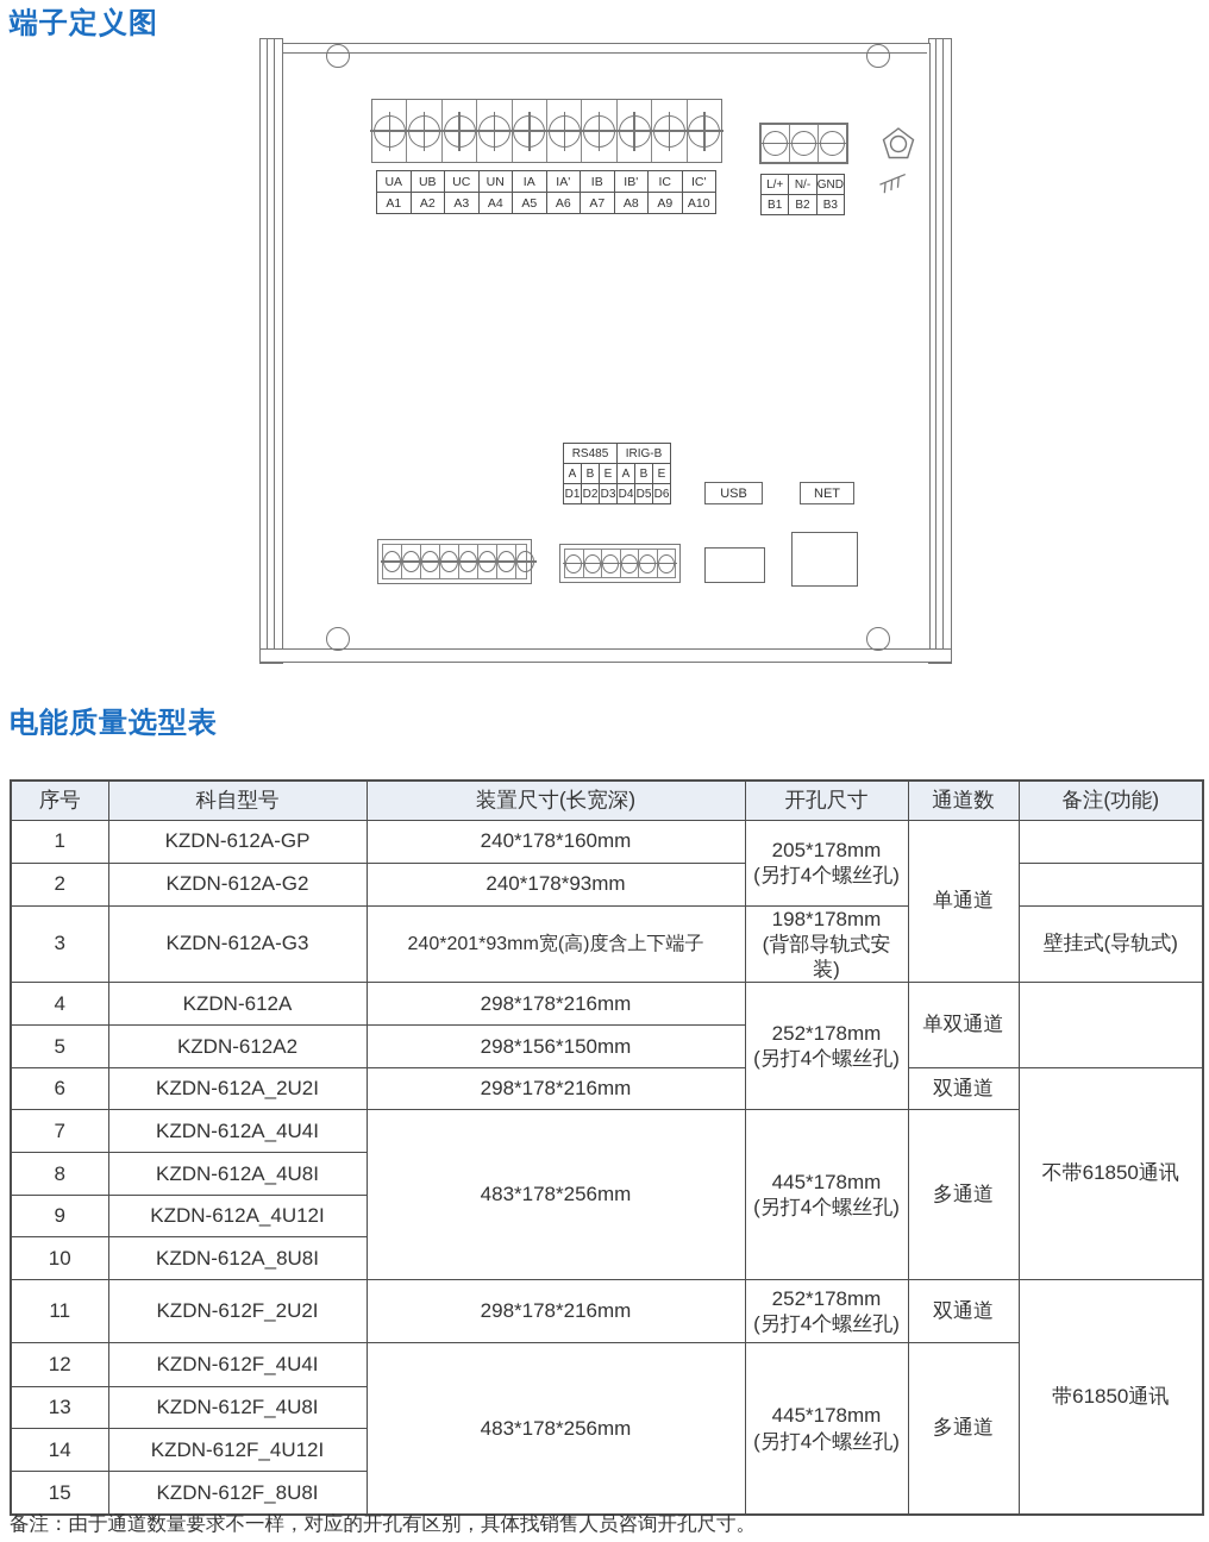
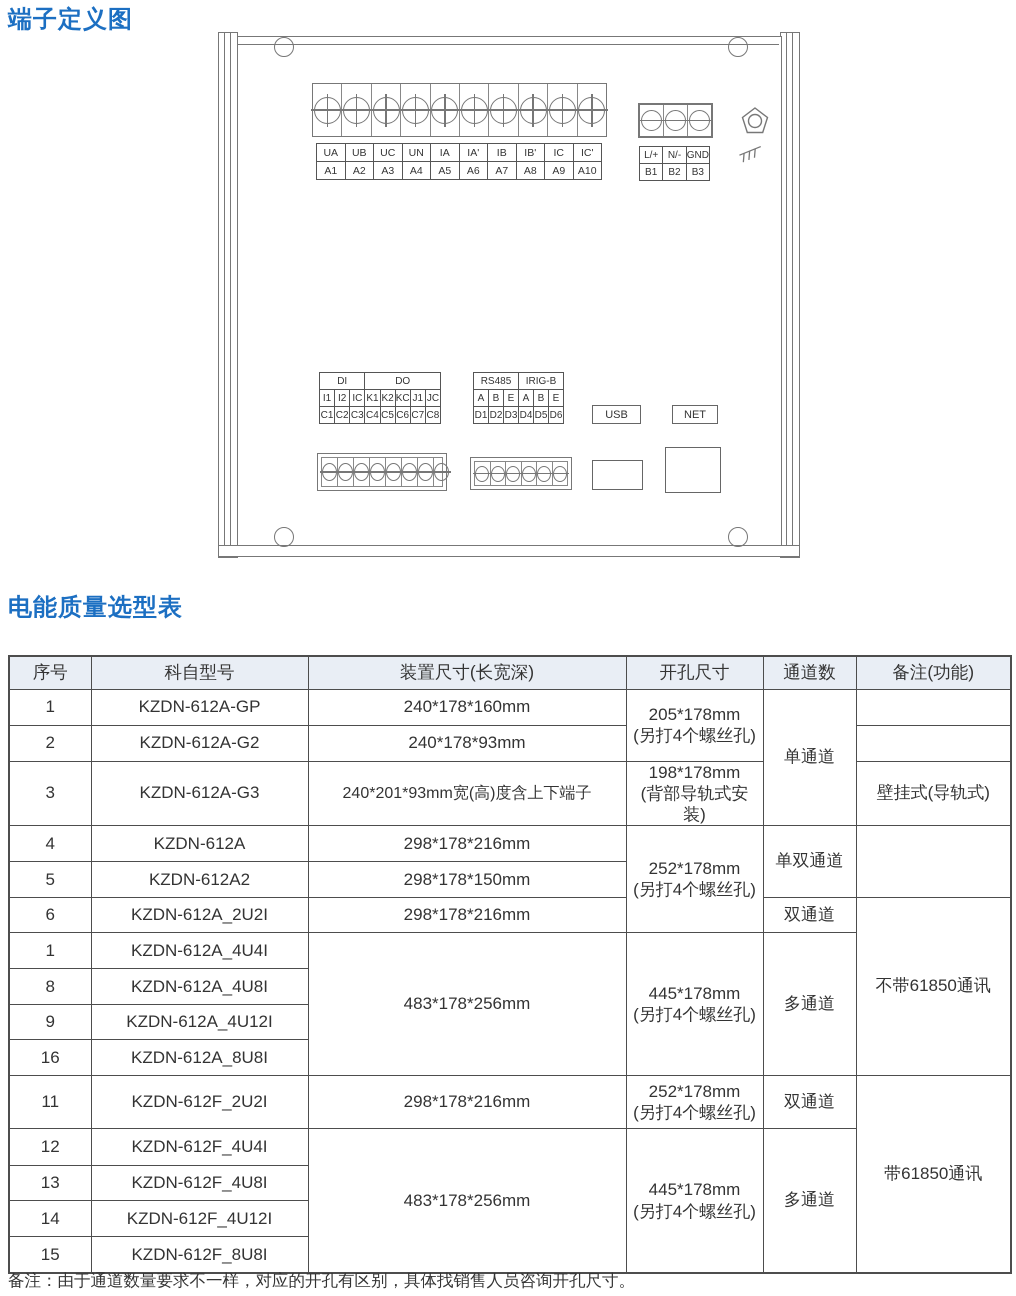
  端子定义图
  UA	UB	UC	UN	IA	IA'	IB	IB'	IC	IC'
  A1	A2	A3	A4	A5	A6	A7	A8	A9	A10
  L/+	N/-	GND
  B1	B2	B3
+ DI	DO
+ I1	I2	IC	K1	K2	KC	J1	JC
+ C1	C2	C3	C4	C5	C6	C7	C8
  RS485	IRIG-B
  A	B	E	A	B	E
  D1	D2	D3	D4	D5	D6
  USB
  NET
  电能质量选型表
  序号	科自型号	装置尺寸(长宽深)	开孔尺寸	通道数	备注(功能)
  1	KZDN-612A-GP	240*178*160mm	205*178mm (另打4个螺丝孔)	单通道
  2	KZDN-612A-G2	240*178*93mm
  3	KZDN-612A-G3	240*201*93mm宽(高)度含上下端子	198*178mm (背部导轨式安装)	壁挂式(导轨式)
  4	KZDN-612A	298*178*216mm	252*178mm (另打4个螺丝孔)	单双通道
- 5	KZDN-612A2	298*156*150mm
+ 5	KZDN-612A2	298*178*150mm
  6	KZDN-612A_2U2I	298*178*216mm	双通道	不带61850通讯
- 7	KZDN-612A_4U4I	483*178*256mm	445*178mm (另打4个螺丝孔)	多通道
+ 1	KZDN-612A_4U4I	483*178*256mm	445*178mm (另打4个螺丝孔)	多通道
  8	KZDN-612A_4U8I
  9	KZDN-612A_4U12I
- 10	KZDN-612A_8U8I
+ 16	KZDN-612A_8U8I
  11	KZDN-612F_2U2I	298*178*216mm	252*178mm (另打4个螺丝孔)	双通道	带61850通讯
  12	KZDN-612F_4U4I	483*178*256mm	445*178mm (另打4个螺丝孔)	多通道
  13	KZDN-612F_4U8I
  14	KZDN-612F_4U12I
  15	KZDN-612F_8U8I
  备注：由于通道数量要求不一样，对应的开孔有区别，具体找销售人员咨询开孔尺寸。
